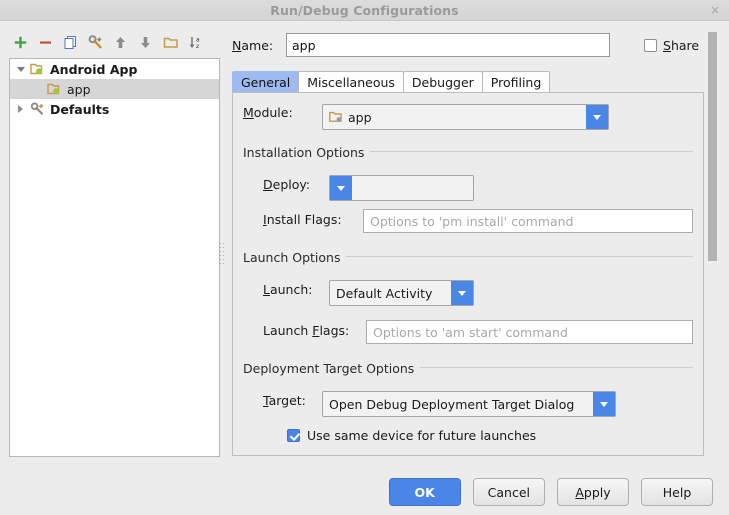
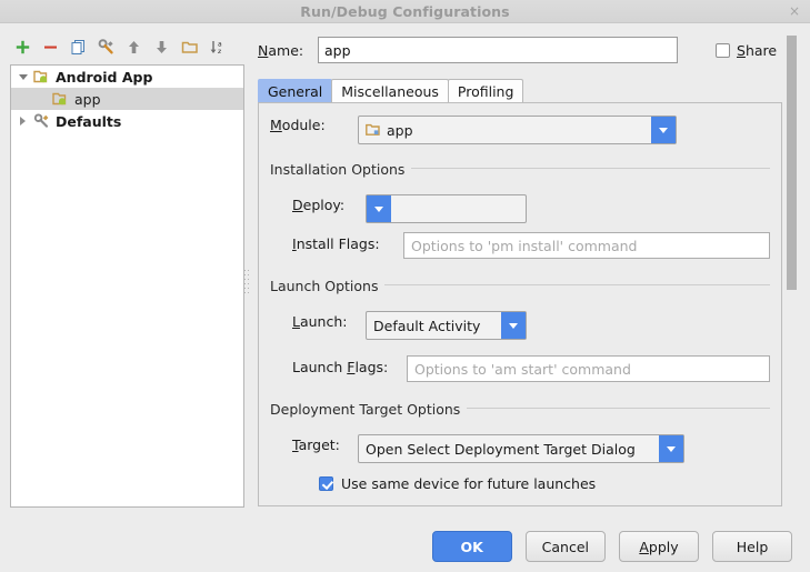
  Run/Debug Configurations
  ×
  Android App
  app
  Defaults
  Name:
  app
  Share
  General
  Miscellaneous
- Debugger
  Profiling
  Module:
  app
  Installation Options
  Deploy:
  Install Flags:
  Options to 'pm install' command
  Launch Options
  Launch:
  Default Activity
  Launch Flags:
  Options to 'am start' command
  Deployment Target Options
  Target:
- Open Debug Deployment Target Dialog
+ Open Select Deployment Target Dialog
  Use same device for future launches
  OK
  Cancel
  A
  pply
  Help
